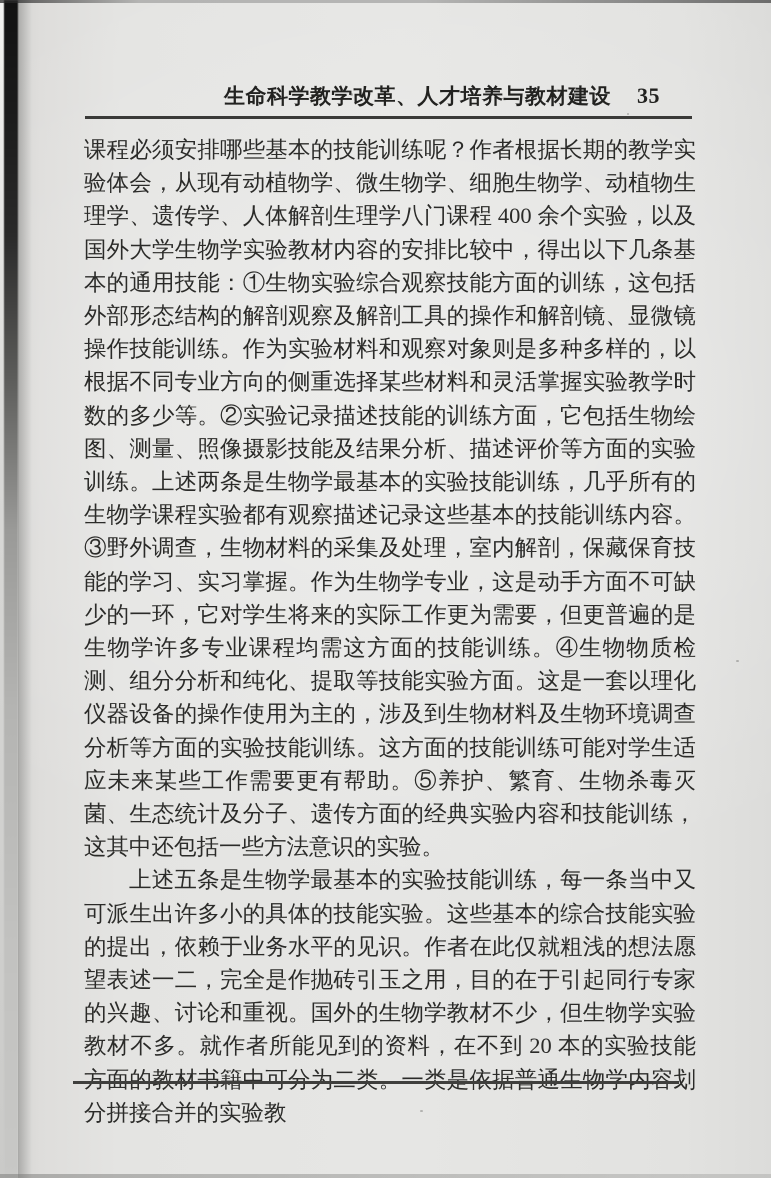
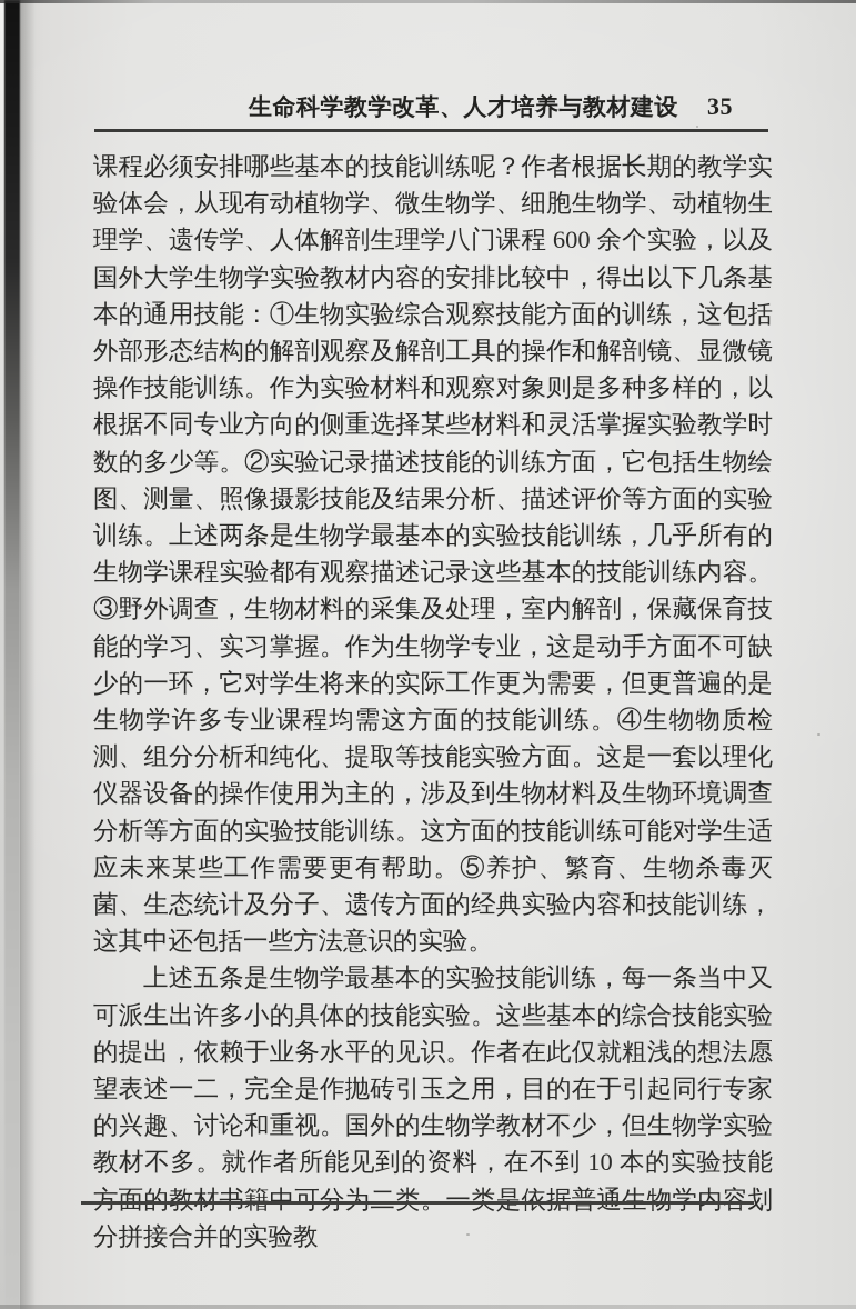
  生命科学教学改革、人才培养与教材建设 35
- 课程必须安排哪些基本的技能训练呢？作者根据长期的教学实验体会，从现有动植物学、微生物学、细胞生物学、动植物生理学、遗传学、人体解剖生理学八门课程 400 余个实验，以及国外大学生物学实验教材内容的安排比较中，得出以下几条基本的通用技能：①生物实验综合观察技能方面的训练，这包括外部形态结构的解剖观察及解剖工具的操作和解剖镜、显微镜操作技能训练。作为实验材料和观察对象则是多种多样的，以根据不同专业方向的侧重选择某些材料和灵活掌握实验教学时数的多少等。②实验记录描述技能的训练方面，它包括生物绘图、测量、照像摄影技能及结果分析、描述评价等方面的实验训练。上述两条是生物学最基本的实验技能训练，几乎所有的生物学课程实验都有观察描述记录这些基本的技能训练内容。③野外调查，生物材料的采集及处理，室内解剖，保藏保育技能的学习、实习掌握。作为生物学专业，这是动手方面不可缺少的一环，它对学生将来的实际工作更为需要，但更普遍的是生物学许多专业课程均需这方面的技能训练。④生物物质检测、组分分析和纯化、提取等技能实验方面。这是一套以理化仪器设备的操作使用为主的，涉及到生物材料及生物环境调查分析等方面的实验技能训练。这方面的技能训练可能对学生适应未来某些工作需要更有帮助。⑤养护、繁育、生物杀毒灭菌、生态统计及分子、遗传方面的经典实验内容和技能训练，这其中还包括一些方法意识的实验。
+ 课程必须安排哪些基本的技能训练呢？作者根据长期的教学实验体会，从现有动植物学、微生物学、细胞生物学、动植物生理学、遗传学、人体解剖生理学八门课程 600 余个实验，以及国外大学生物学实验教材内容的安排比较中，得出以下几条基本的通用技能：①生物实验综合观察技能方面的训练，这包括外部形态结构的解剖观察及解剖工具的操作和解剖镜、显微镜操作技能训练。作为实验材料和观察对象则是多种多样的，以根据不同专业方向的侧重选择某些材料和灵活掌握实验教学时数的多少等。②实验记录描述技能的训练方面，它包括生物绘图、测量、照像摄影技能及结果分析、描述评价等方面的实验训练。上述两条是生物学最基本的实验技能训练，几乎所有的生物学课程实验都有观察描述记录这些基本的技能训练内容。③野外调查，生物材料的采集及处理，室内解剖，保藏保育技能的学习、实习掌握。作为生物学专业，这是动手方面不可缺少的一环，它对学生将来的实际工作更为需要，但更普遍的是生物学许多专业课程均需这方面的技能训练。④生物物质检测、组分分析和纯化、提取等技能实验方面。这是一套以理化仪器设备的操作使用为主的，涉及到生物材料及生物环境调查分析等方面的实验技能训练。这方面的技能训练可能对学生适应未来某些工作需要更有帮助。⑤养护、繁育、生物杀毒灭菌、生态统计及分子、遗传方面的经典实验内容和技能训练，这其中还包括一些方法意识的实验。
- 上述五条是生物学最基本的实验技能训练，每一条当中又可派生出许多小的具体的技能实验。这些基本的综合技能实验的提出，依赖于业务水平的见识。作者在此仅就粗浅的想法愿望表述一二，完全是作抛砖引玉之用，目的在于引起同行专家的兴趣、讨论和重视。国外的生物学教材不少，但生物学实验教材不多。就作者所能见到的资料，在不到 20 本的实验技能方面的教材书籍中可分为二类。一类是依据普通生物学内容划分拼接合并的实验教
+ 上述五条是生物学最基本的实验技能训练，每一条当中又可派生出许多小的具体的技能实验。这些基本的综合技能实验的提出，依赖于业务水平的见识。作者在此仅就粗浅的想法愿望表述一二，完全是作抛砖引玉之用，目的在于引起同行专家的兴趣、讨论和重视。国外的生物学教材不少，但生物学实验教材不多。就作者所能见到的资料，在不到 10 本的实验技能方面的教材书籍中可分为二类。一类是依据普通生物学内容划分拼接合并的实验教
